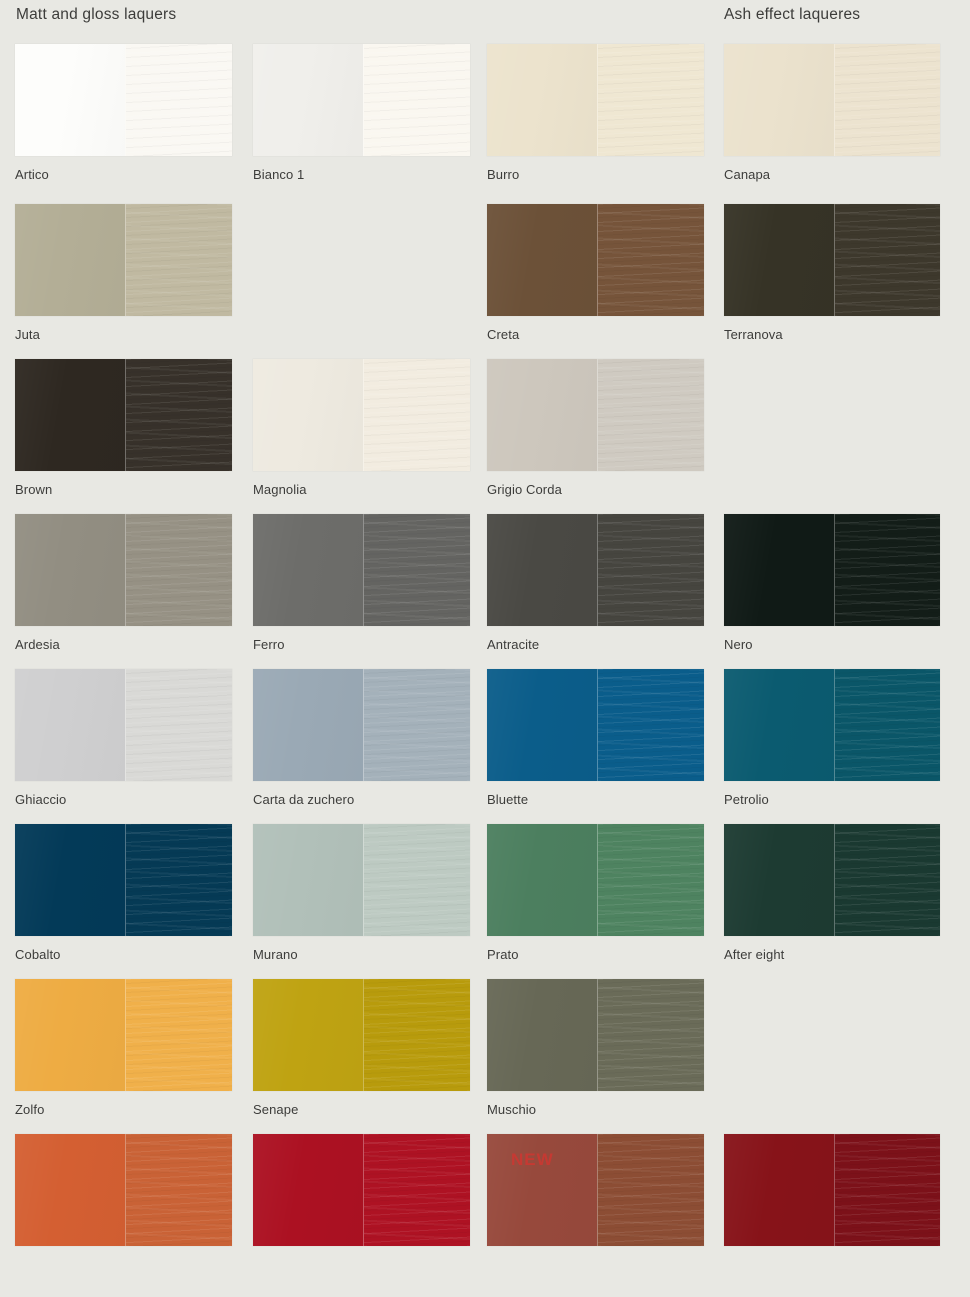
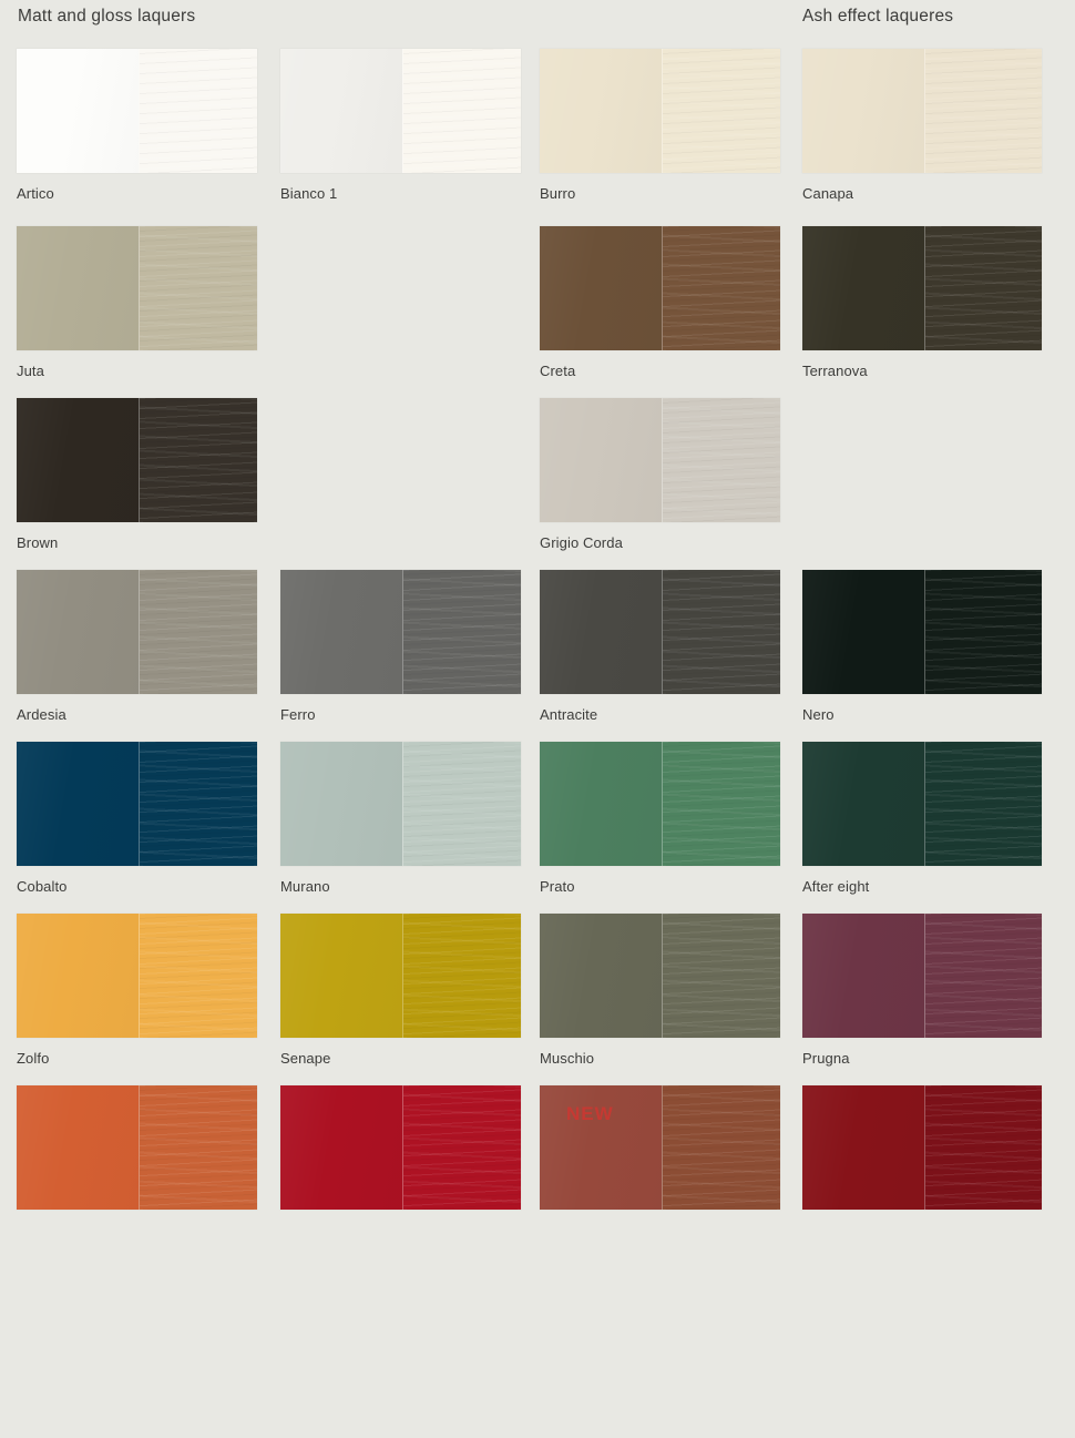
  Matt and gloss laquers
  Ash effect laqueres
  Artico
  Bianco 1
  Burro
  Canapa
  Juta
  Creta
  Terranova
  Brown
- Magnolia
  Grigio Corda
  Ardesia
  Ferro
  Antracite
  Nero
- Ghiaccio
- Carta da zuchero
- Bluette
- Petrolio
  Cobalto
  Murano
  Prato
  After eight
  Zolfo
  Senape
  Muschio
+ Prugna
  NEW
